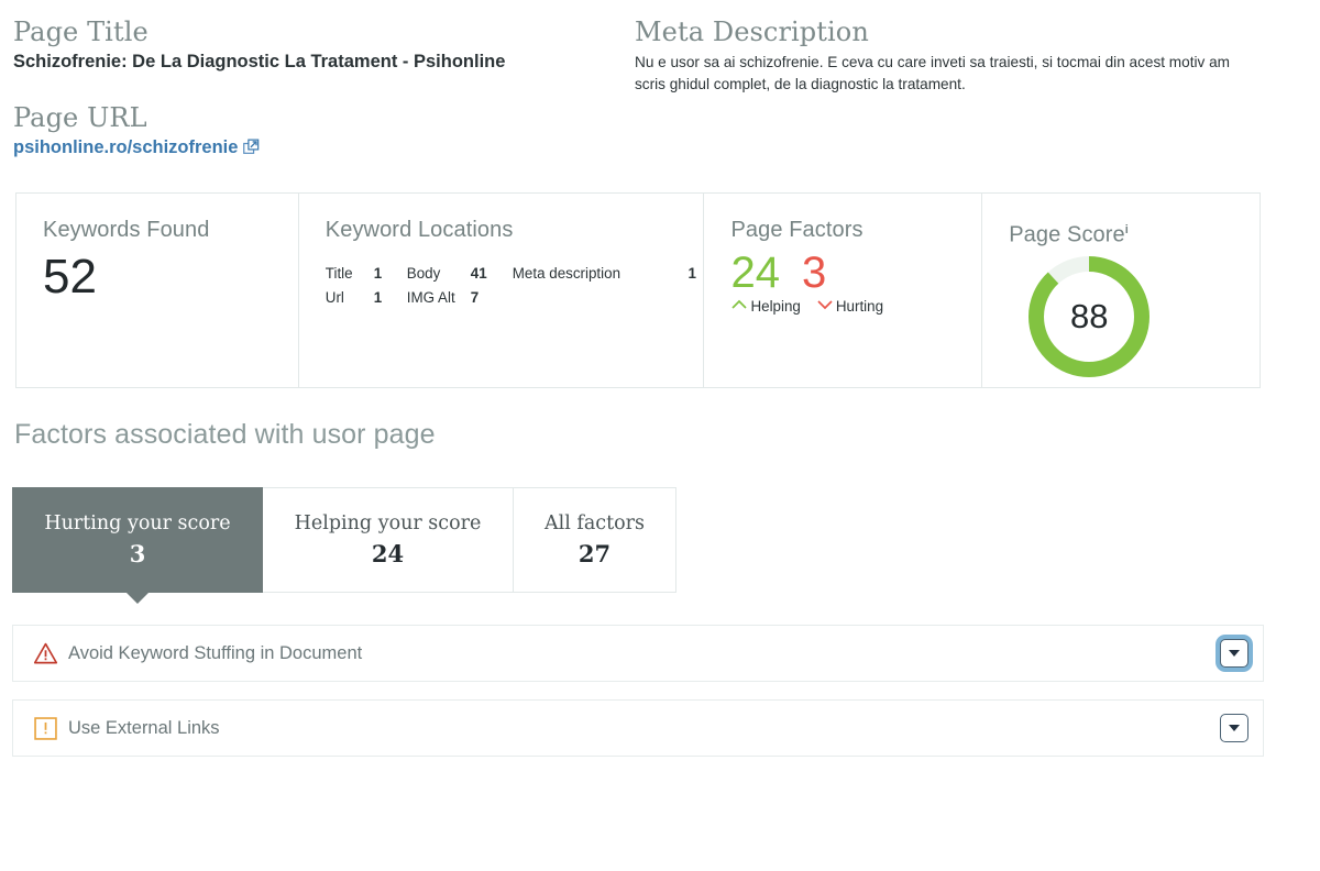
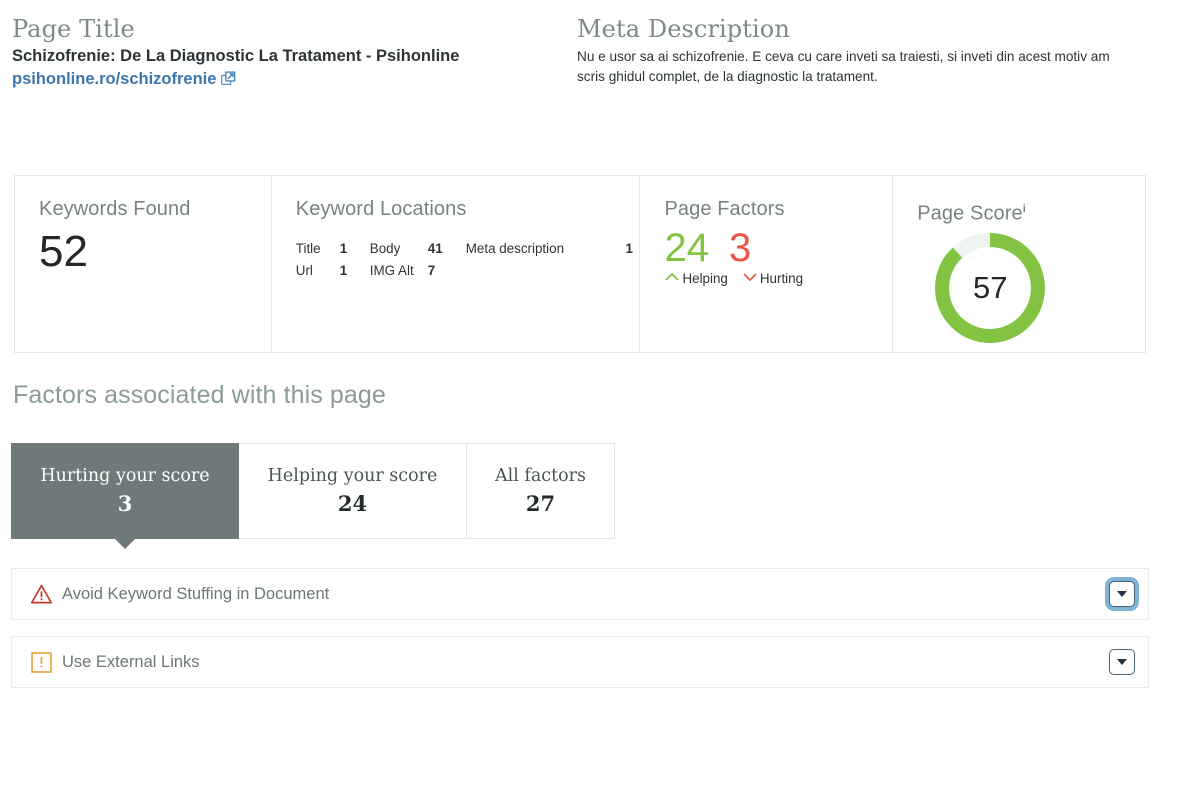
  Page Title
  Schizofrenie: De La Diagnostic La Tratament - Psihonline
- Page URL
  psihonline.ro/schizofrenie
  Meta Description
- Nu e usor sa ai schizofrenie. E ceva cu care inveti sa traiesti, si tocmai din acest motiv am scris ghidul complet, de la diagnostic la tratament.
+ Nu e usor sa ai schizofrenie. E ceva cu care inveti sa traiesti, si inveti din acest motiv am scris ghidul complet, de la diagnostic la tratament.
  Keywords Found
  52
  Keyword Locations
  Title
  1
  Body
  41
  Meta description
  1
  Url
  1
  IMG Alt
  7
  Page Factors
  24
  3
  Helping
  Hurting
  Page Scorei
- 88
+ 57
- Factors associated with usor page
+ Factors associated with this page
  Hurting your score
  3
  Helping your score
  24
  All factors
  27
  Avoid Keyword Stuffing in Document
  Use External Links
